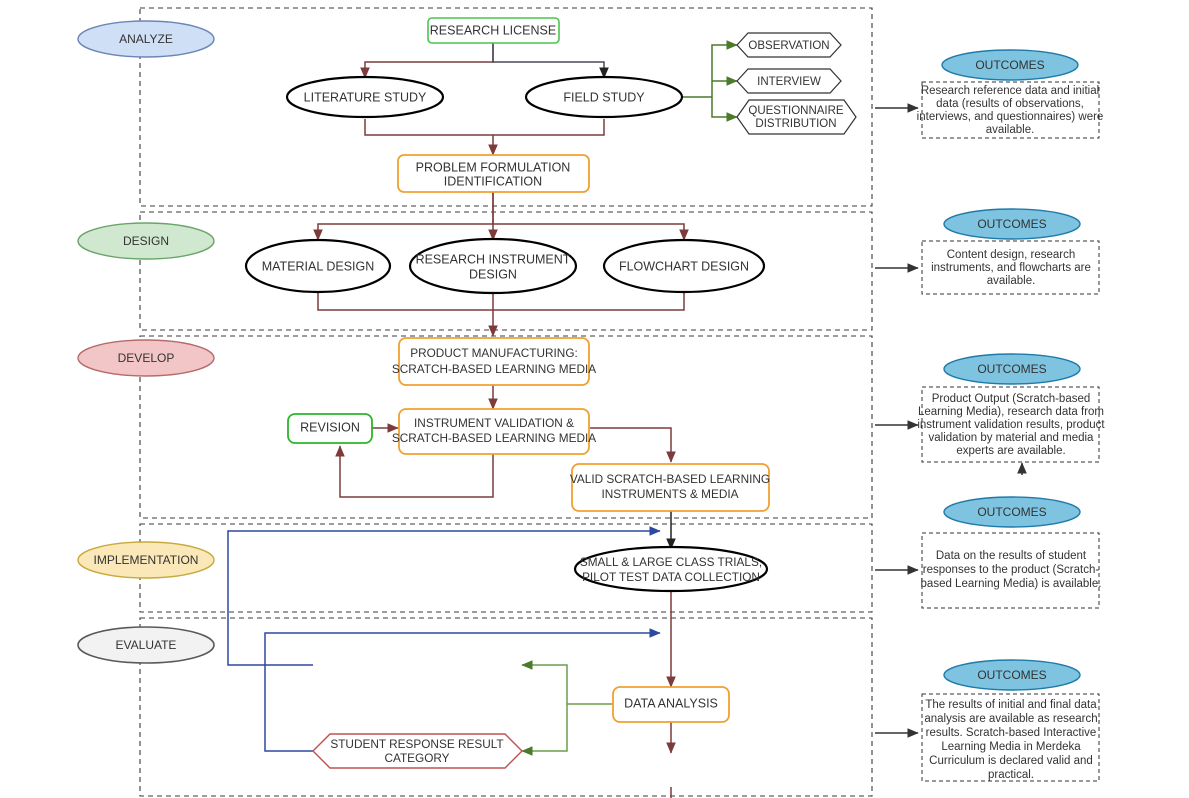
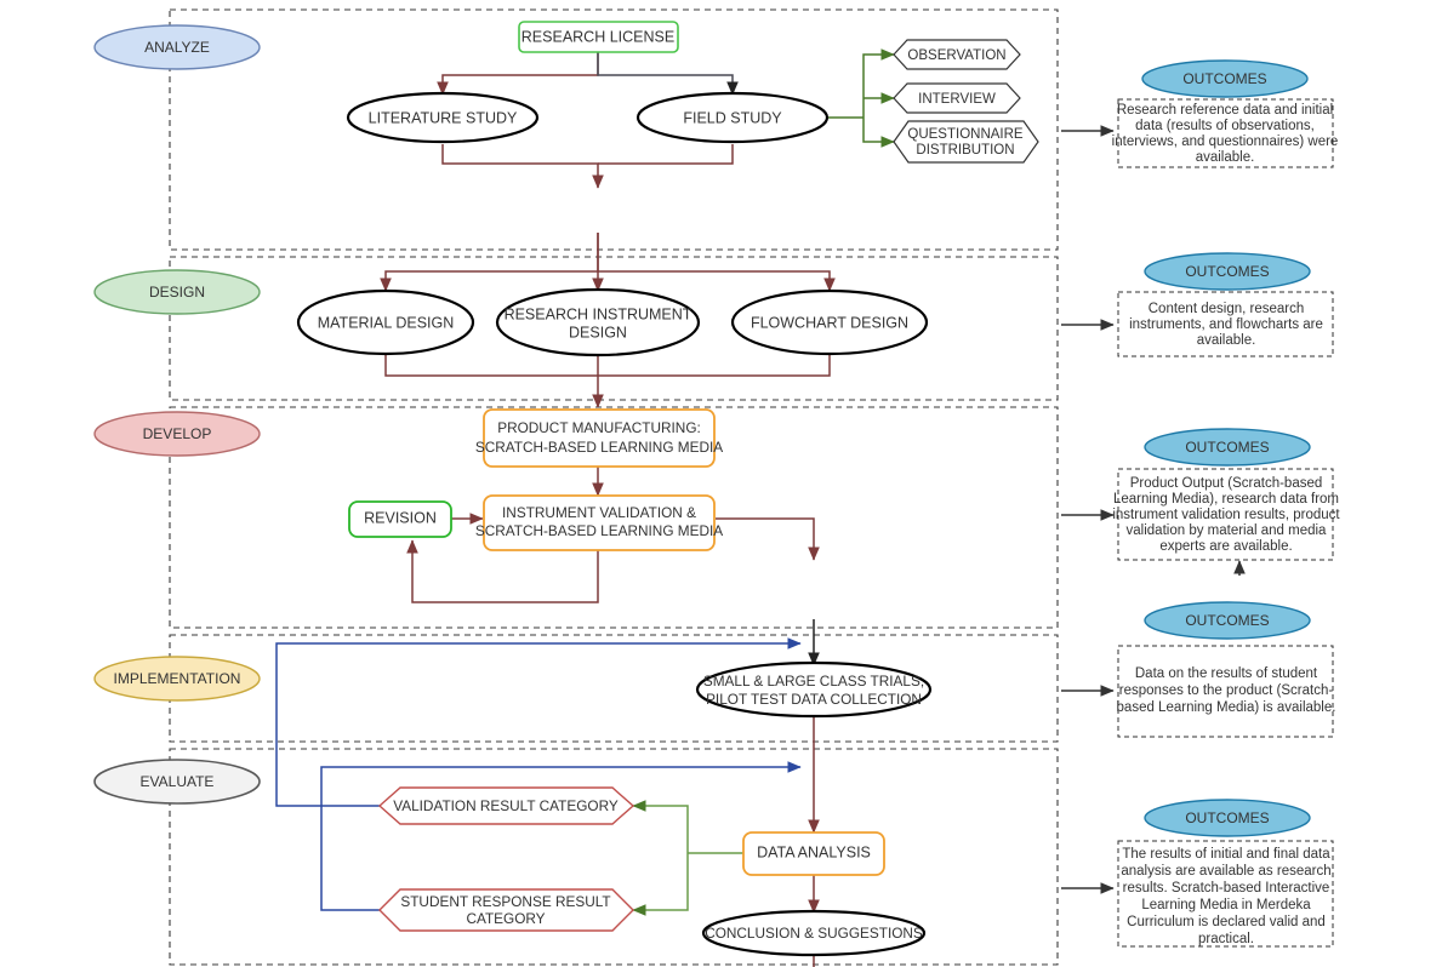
  ANALYZE
  DESIGN
  DEVELOP
  IMPLEMENTATION
  EVALUATE
  RESEARCH LICENSE
  LITERATURE STUDY
  FIELD STUDY
  OBSERVATION
  INTERVIEW
  QUESTIONNAIRE
  DISTRIBUTION
- PROBLEM FORMULATION
- IDENTIFICATION
  MATERIAL DESIGN
  RESEARCH INSTRUMENT
  DESIGN
  FLOWCHART DESIGN
  PRODUCT MANUFACTURING:
  SCRATCH-BASED LEARNING MEDIA
  REVISION
  INSTRUMENT VALIDATION &
  SCRATCH-BASED LEARNING MEDIA
- VALID SCRATCH-BASED LEARNING
- INSTRUMENTS & MEDIA
  SMALL & LARGE CLASS TRIALS,
  PILOT TEST DATA COLLECTION
+ VALIDATION RESULT CATEGORY
  STUDENT RESPONSE RESULT
  CATEGORY
  DATA ANALYSIS
+ CONCLUSION & SUGGESTIONS
  OUTCOMES
  Research reference data and initial
  data (results of observations,
  interviews, and questionnaires) were
  available.
  OUTCOMES
  Content design, research
  instruments, and flowcharts are
  available.
  OUTCOMES
  Product Output (Scratch-based
  Learning Media), research data from
  instrument validation results, product
  validation by material and media
  experts are available.
  OUTCOMES
  Data on the results of student
  responses to the product (Scratch-
  based Learning Media) is available.
  OUTCOMES
  The results of initial and final data
  analysis are available as research
  results. Scratch-based Interactive
  Learning Media in Merdeka
  Curriculum is declared valid and
  practical.
